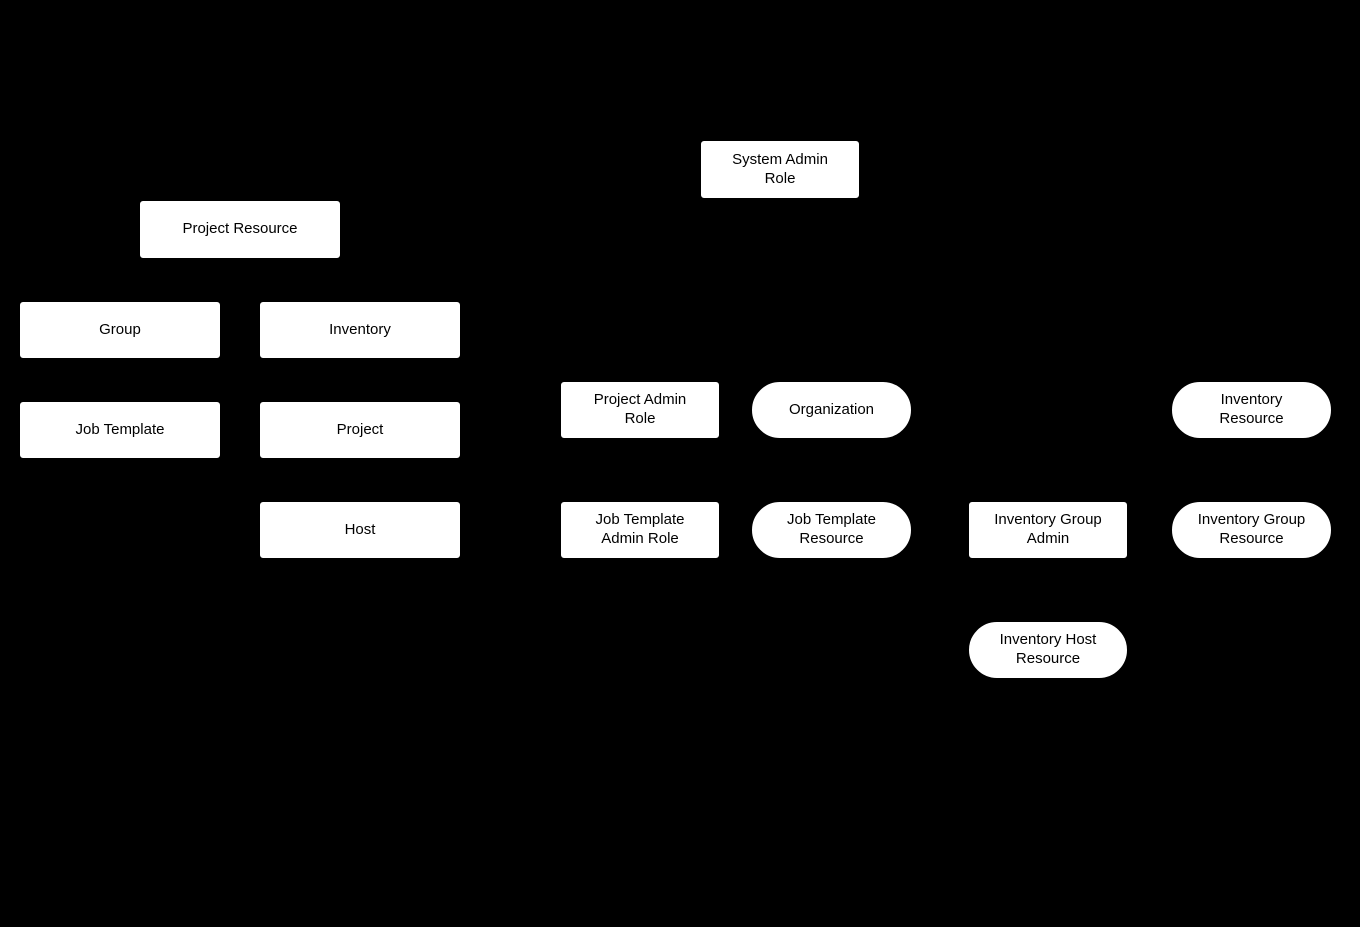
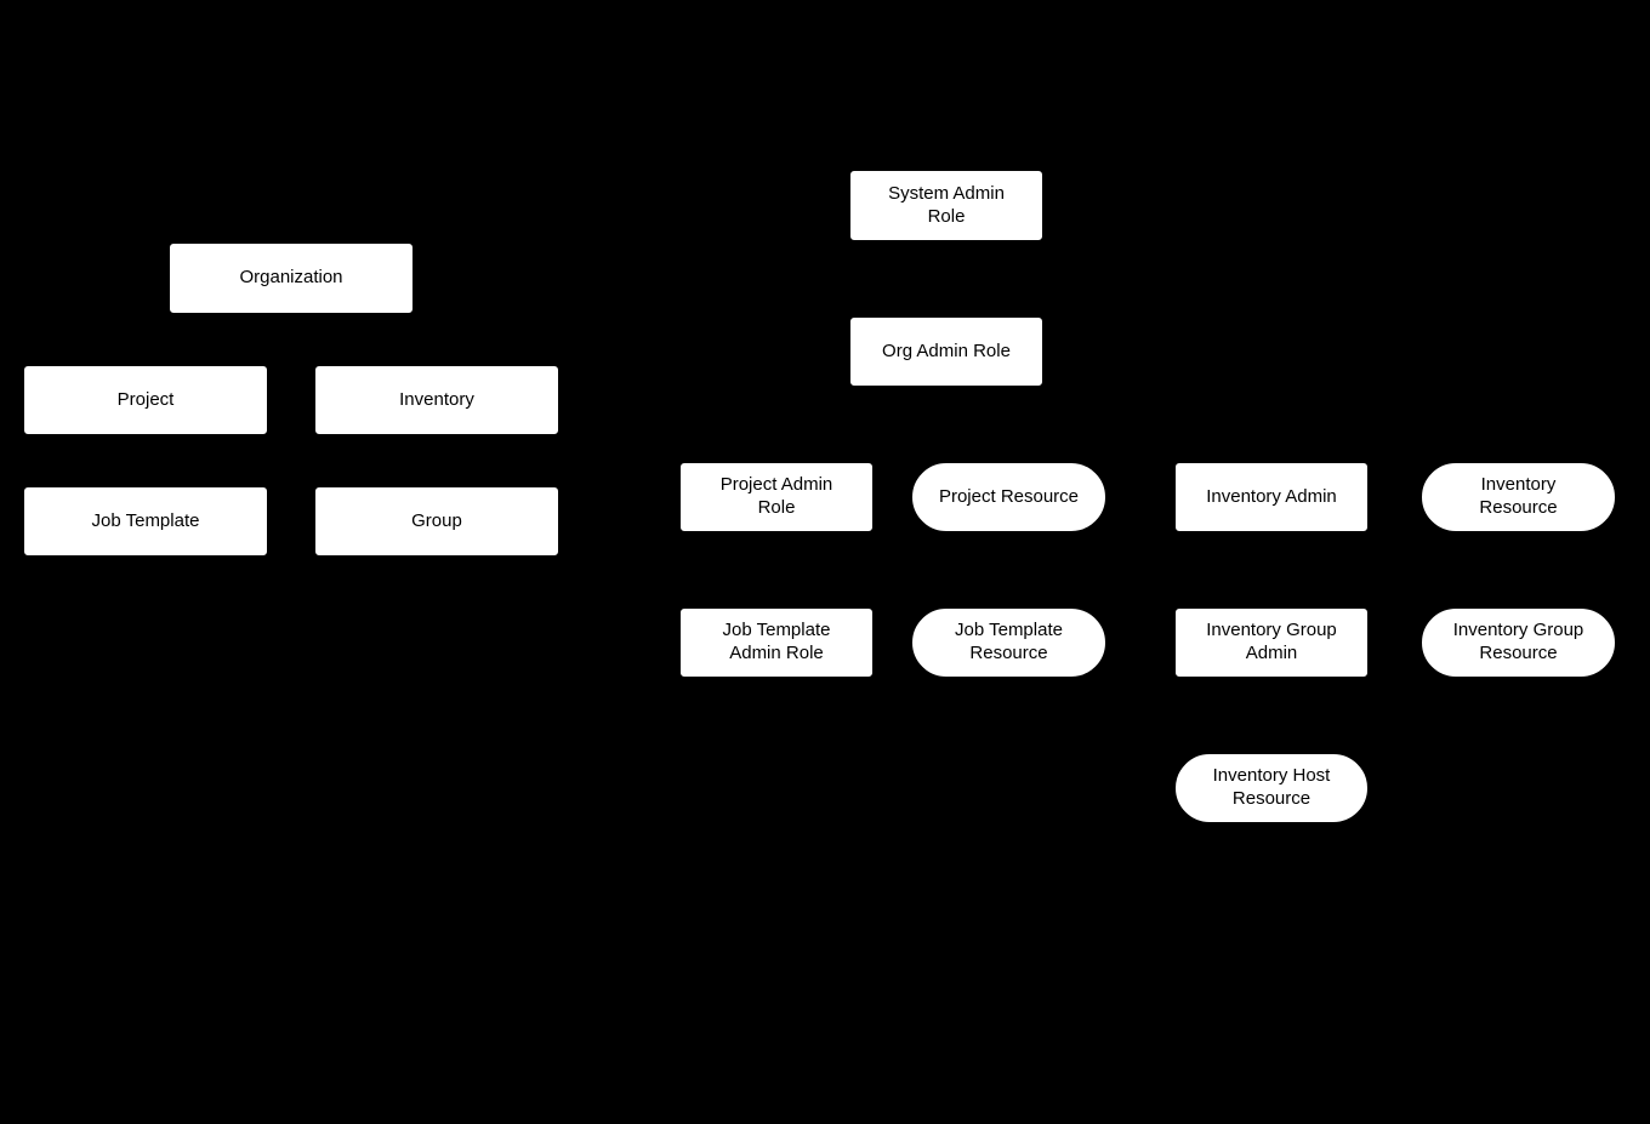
- Project Resource
+ Organization
- Group
+ Project
  Inventory
  Job Template
- Project
+ Group
- Host
  System Admin
  Role
+ Org Admin Role
  Project Admin
  Role
- Organization
+ Project Resource
+ Inventory Admin
  Inventory
  Resource
  Job Template
  Admin Role
  Job Template
  Resource
  Inventory Group
  Admin
  Inventory Group
  Resource
  Inventory Host
  Resource
